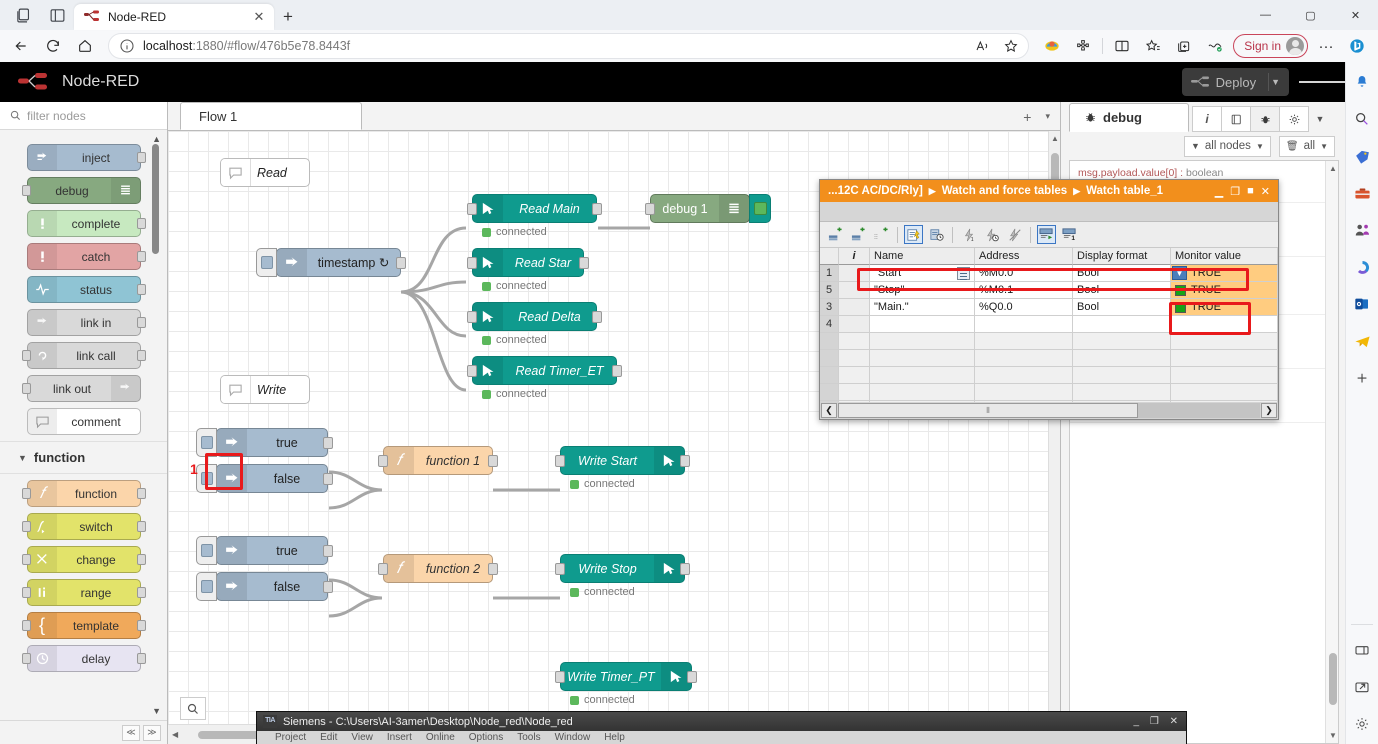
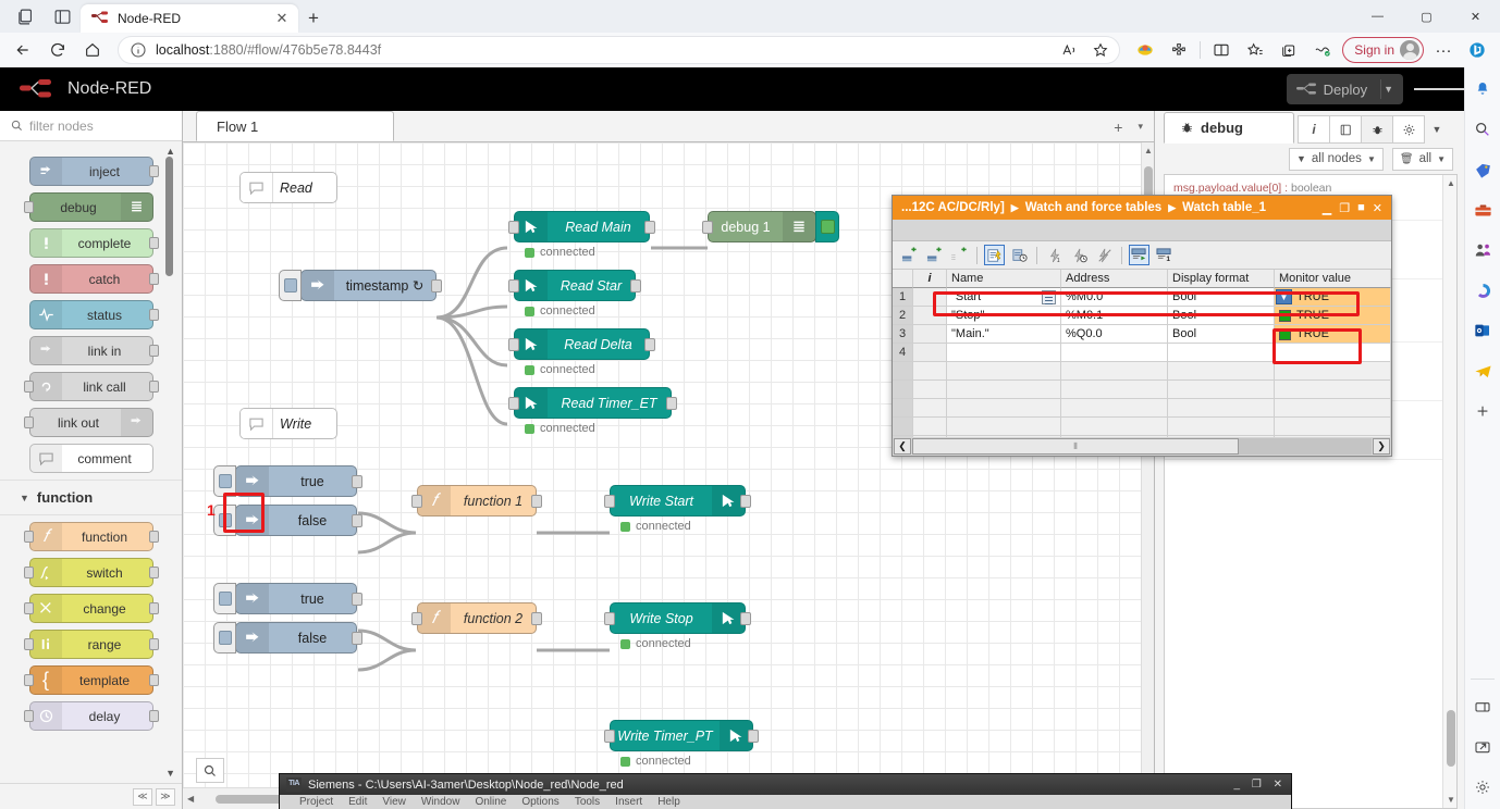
  Node-RED
  ✕
  +
  —
  ▢
  ✕
  localhost:1880/#flow/476b5e78.8443f
  Sign in
  ···
  ＋
  Node-RED
  Deploy
  ▼
  filter nodes
  inject
  debug
  complete
  catch
  status
  link in
  link call
  link out
  comment
  ▼
  function
  𝑓
  function
  switch
  change
  range
  {
  template
  delay
  ▲
  ▼
  ≪
  ≫
  Flow 1
  +
  ▾
  Read
  Write
  timestamp ↻
  Read Main
  connected
  Read Star
  connected
  Read Delta
  connected
  Read Timer_ET
  connected
  debug 1
  true
  false
  𝑓
  function 1
  Write Start
  connected
  true
  false
  𝑓
  function 2
  Write Stop
  connected
  Write Timer_PT
  connected
  1
  ▲
  ◀
  debug
  i
  ▼
  ▼
  all nodes
  ▼
  🗑
  all
  ▼
  msg.payload.value[0] : boolean
  ▲
  ▼
  ...12C AC/DC/Rly]
  ▶
  Watch and force tables
  ▶
  Watch table_1
  ▁
  ❐
  ■
  ✕
  ⫶⫶
  i
  Name
  Address
  Display format
  Monitor value
  1
  "Start"
  %M0.0
  Bool
  TRUE
- 5
+ 2
  "Stop"
  %M0.1
  Bool
  TRUE
  3
  "Main."
  %Q0.0
  Bool
  TRUE
  4
  ▼
  ❮
  ⦀
  ❯
  Siemens - C:\Users\AI-3amer\Desktop\Node_red\Node_red
  _ ❐ ✕
  Project
  Edit
  View
- Insert
+ Window
  Online
  Options
  Tools
- Window
+ Insert
  Help
